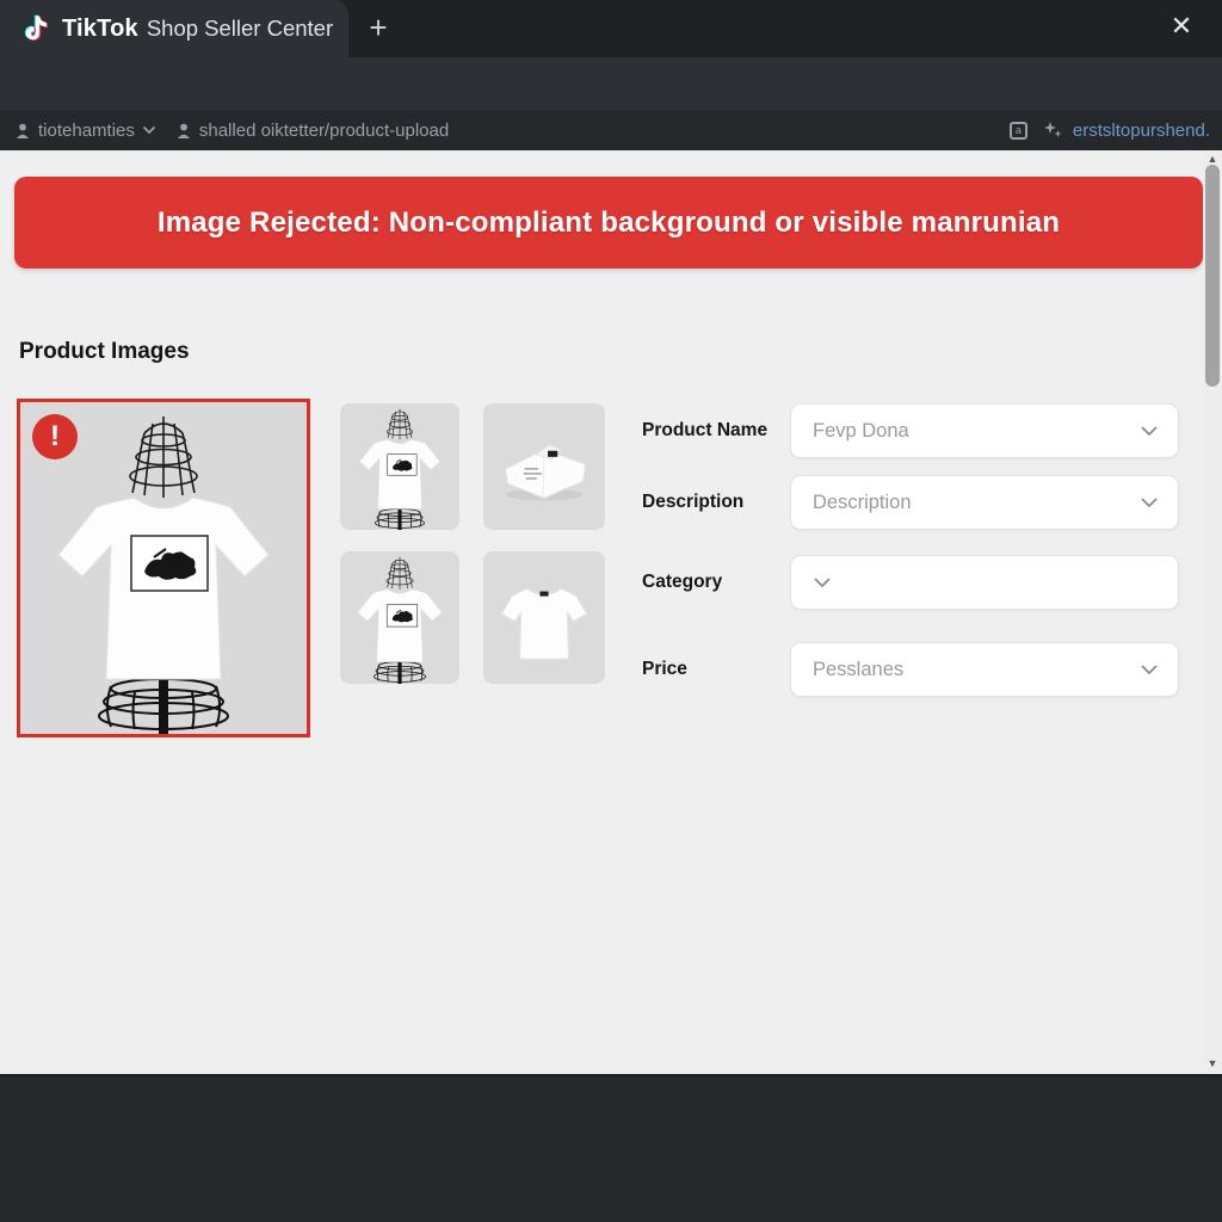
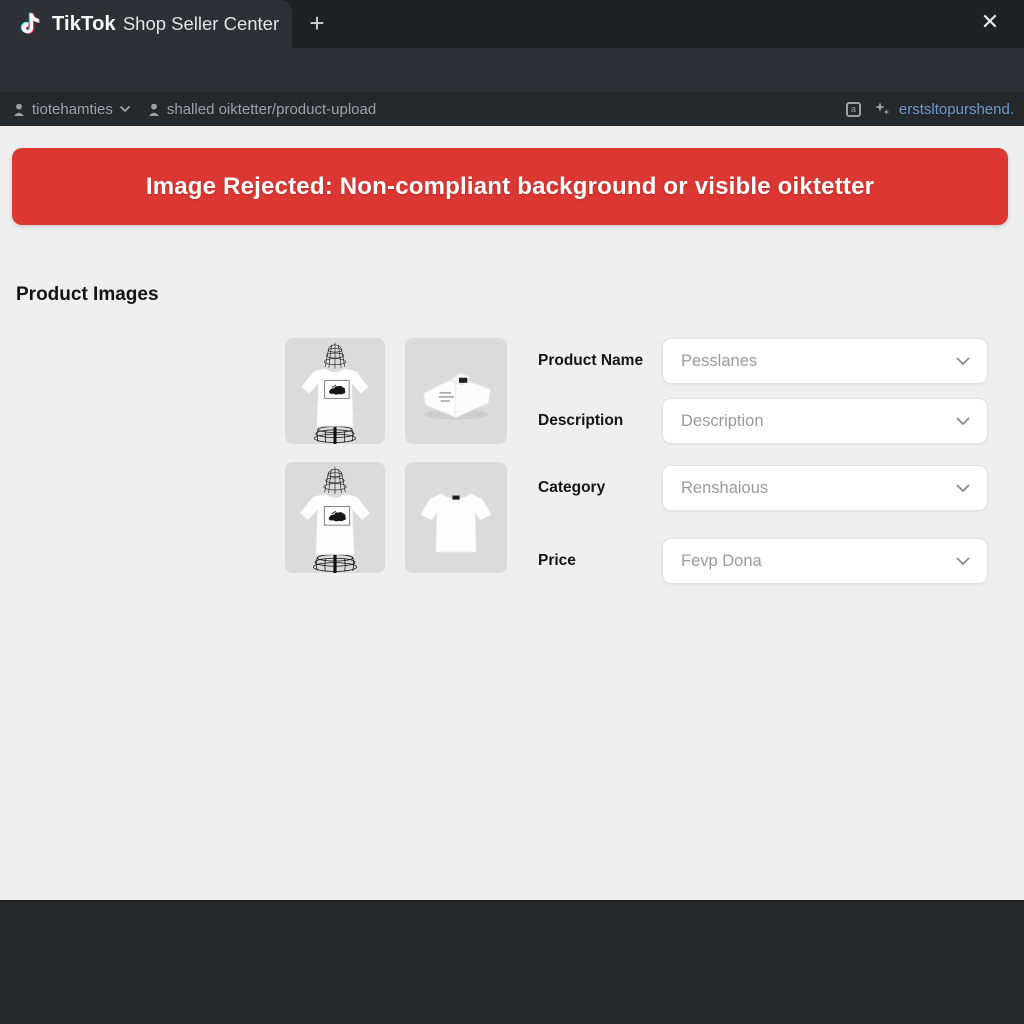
  TikTok
  Shop Seller Center
  +
  ✕
  tiotehamties
  shalled oiktetter/product-upload
  a
  erstsltopurshend.
- Image Rejected: Non-compliant background or visible manrunian
+ Image Rejected: Non-compliant background or visible oiktetter
  Product Images
- !
  Product Name
- Fevp Dona
+ Pesslanes
  Description
  Description
  Category
+ Renshaious
  Price
- Pesslanes
+ Fevp Dona
- ▲
- ▼
